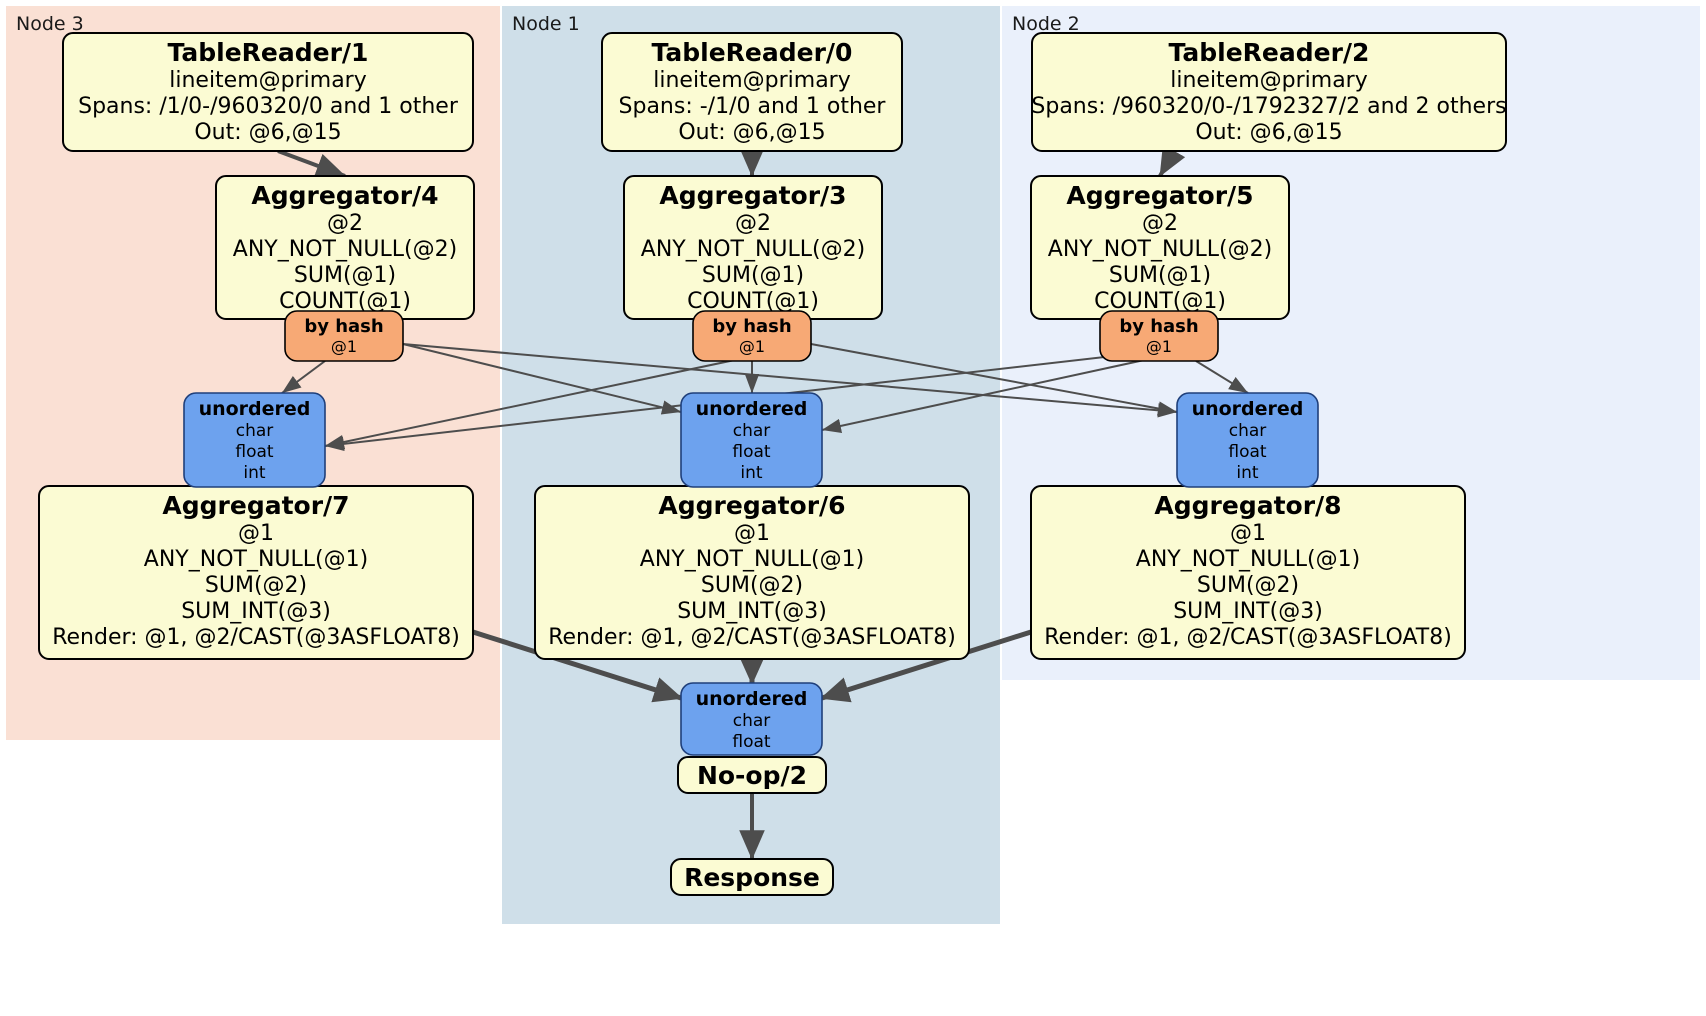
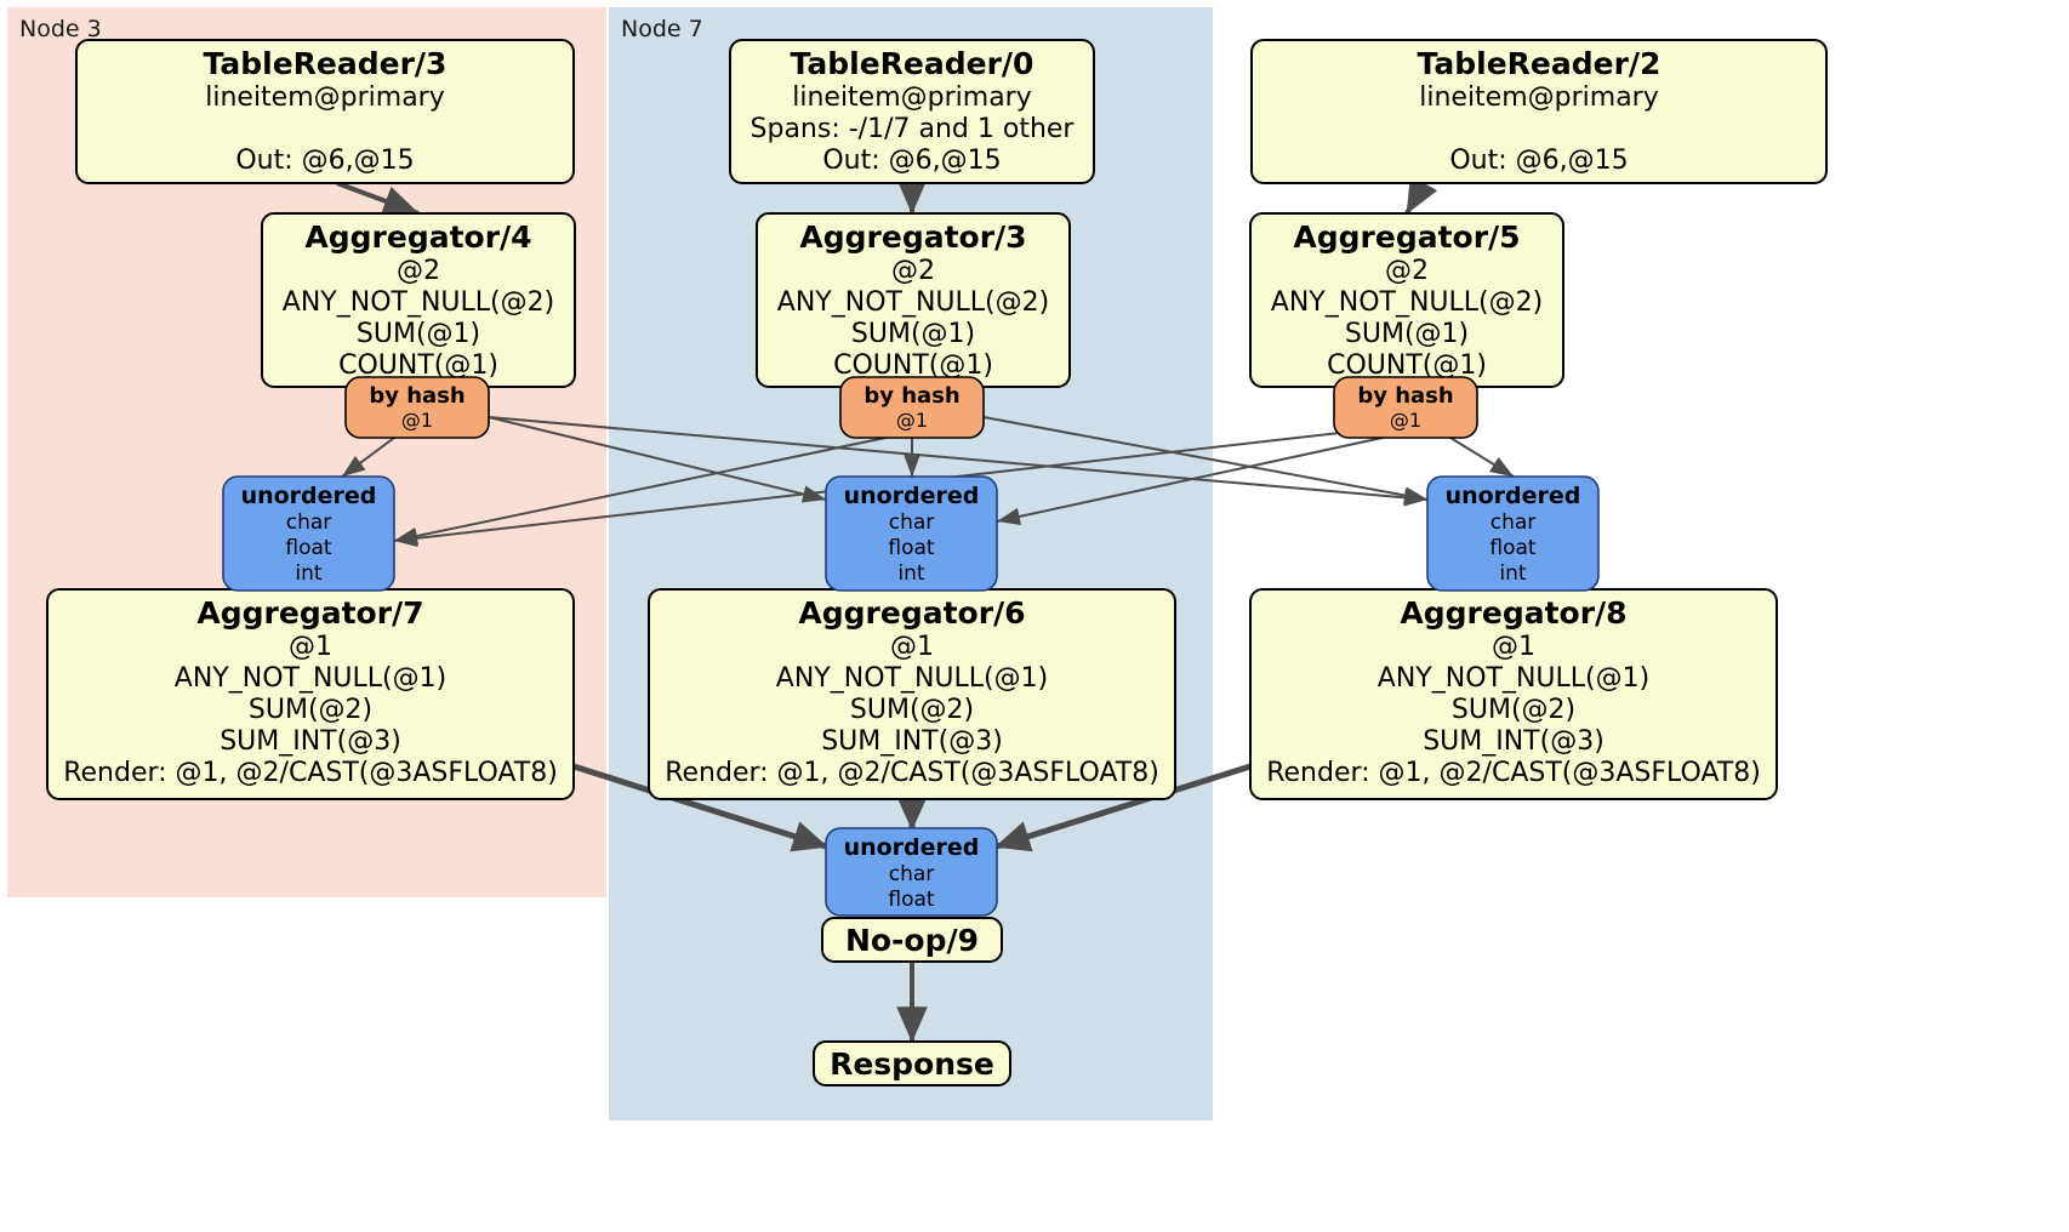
  Node 3
- Node 1
+ Node 7
- Node 2
- TableReader/1
+ TableReader/3
  lineitem@primary
- Spans: /1/0-/960320/0 and 1 other
  Out: @6,@15
  TableReader/0
  lineitem@primary
- Spans: -/1/0 and 1 other
+ Spans: -/1/7 and 1 other
  Out: @6,@15
  TableReader/2
  lineitem@primary
- Spans: /960320/0-/1792327/2 and 2 others
  Out: @6,@15
  Aggregator/4
  @2
  ANY_NOT_NULL(@2)
  SUM(@1)
  COUNT(@1)
  Aggregator/3
  @2
  ANY_NOT_NULL(@2)
  SUM(@1)
  COUNT(@1)
  Aggregator/5
  @2
  ANY_NOT_NULL(@2)
  SUM(@1)
  COUNT(@1)
  Aggregator/7
  @1
  ANY_NOT_NULL(@1)
  SUM(@2)
  SUM_INT(@3)
  Render: @1, @2/CAST(@3ASFLOAT8)
  Aggregator/6
  @1
  ANY_NOT_NULL(@1)
  SUM(@2)
  SUM_INT(@3)
  Render: @1, @2/CAST(@3ASFLOAT8)
  Aggregator/8
  @1
  ANY_NOT_NULL(@1)
  SUM(@2)
  SUM_INT(@3)
  Render: @1, @2/CAST(@3ASFLOAT8)
- No-op/2
+ No-op/9
  Response
  unordered
  char
  float
  int
  unordered
  char
  float
  int
  unordered
  char
  float
  int
  unordered
  char
  float
  by hash
  @1
  by hash
  @1
  by hash
  @1
